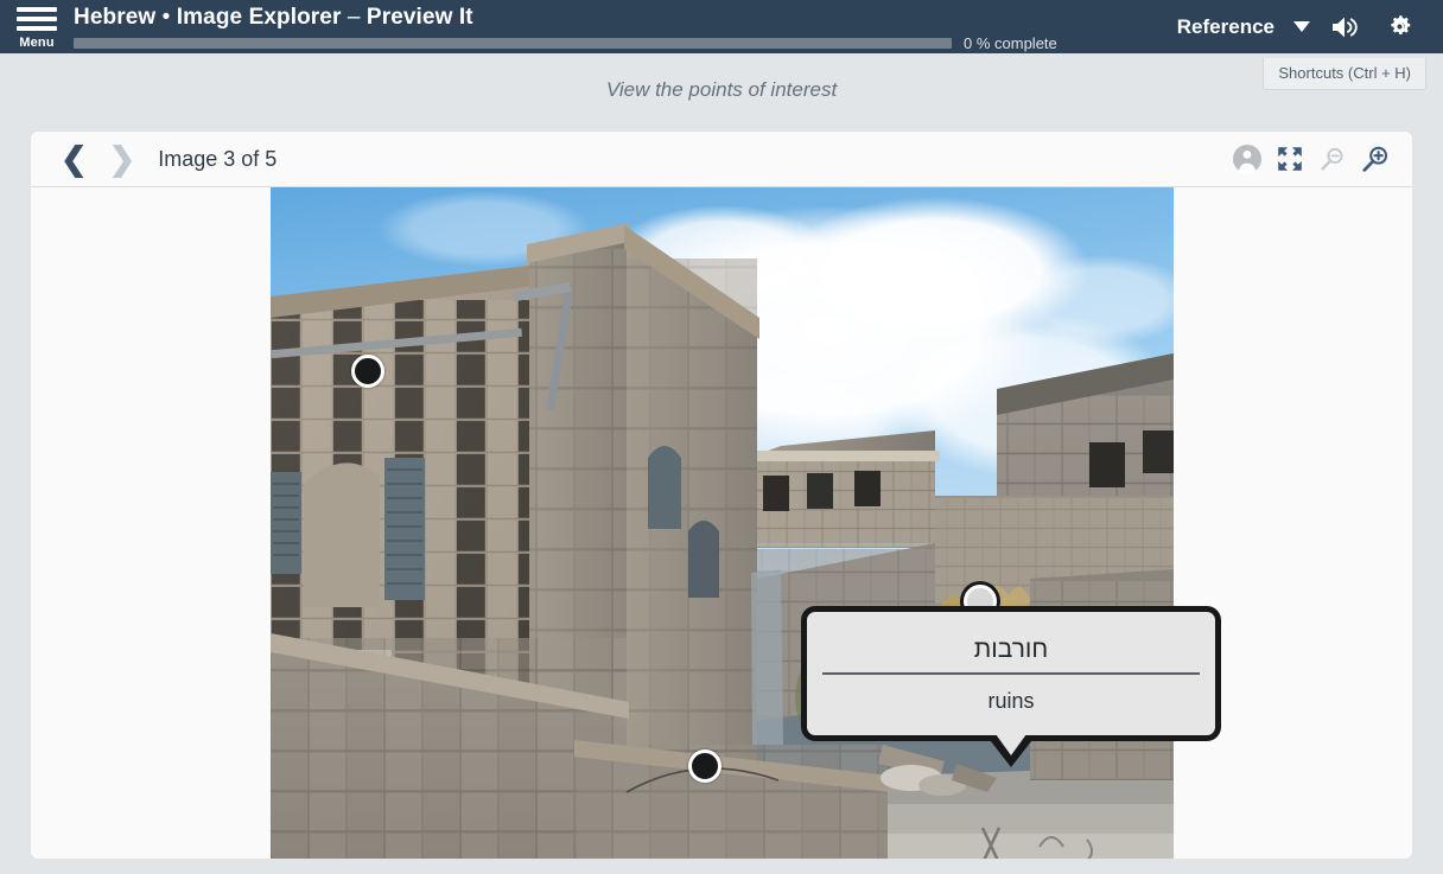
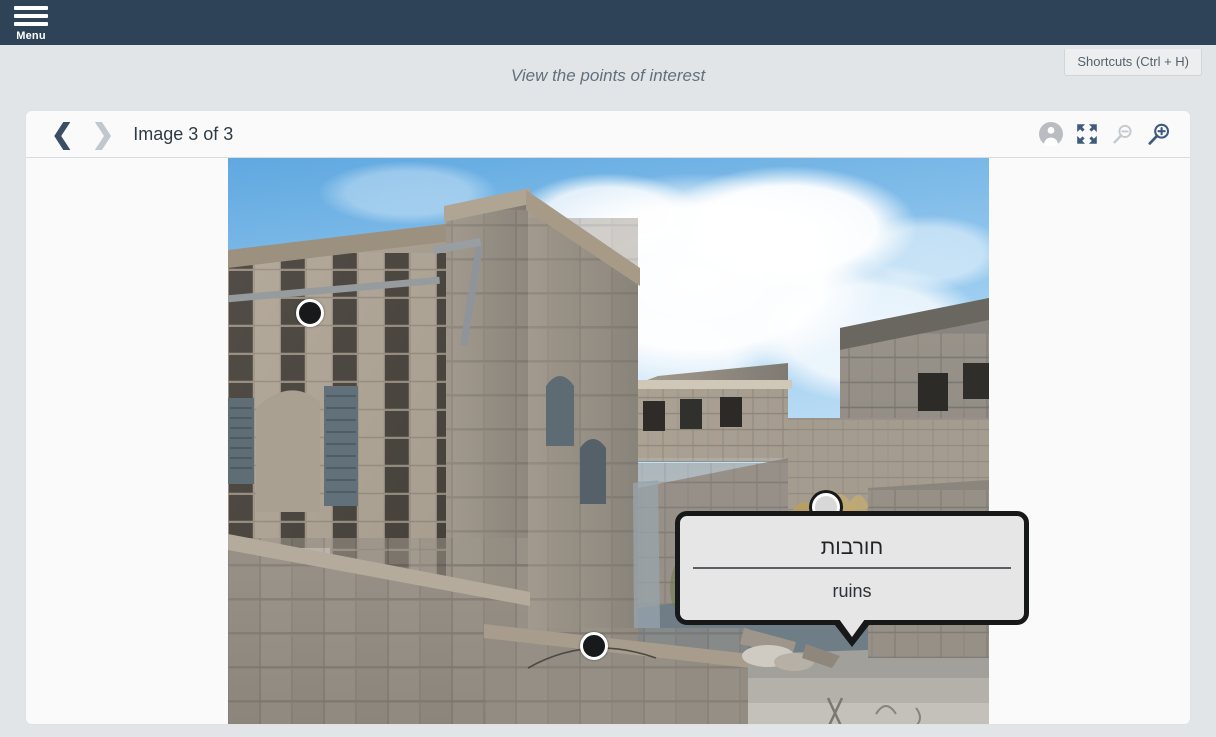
  Menu
- Hebrew • Image Explorer – Preview It
- 0 % complete
- Reference
  Shortcuts (Ctrl + H)
  View the points of interest
  ❮
  ❯
- Image 3 of 5
+ Image 3 of 3
  חורבות
  ruins
